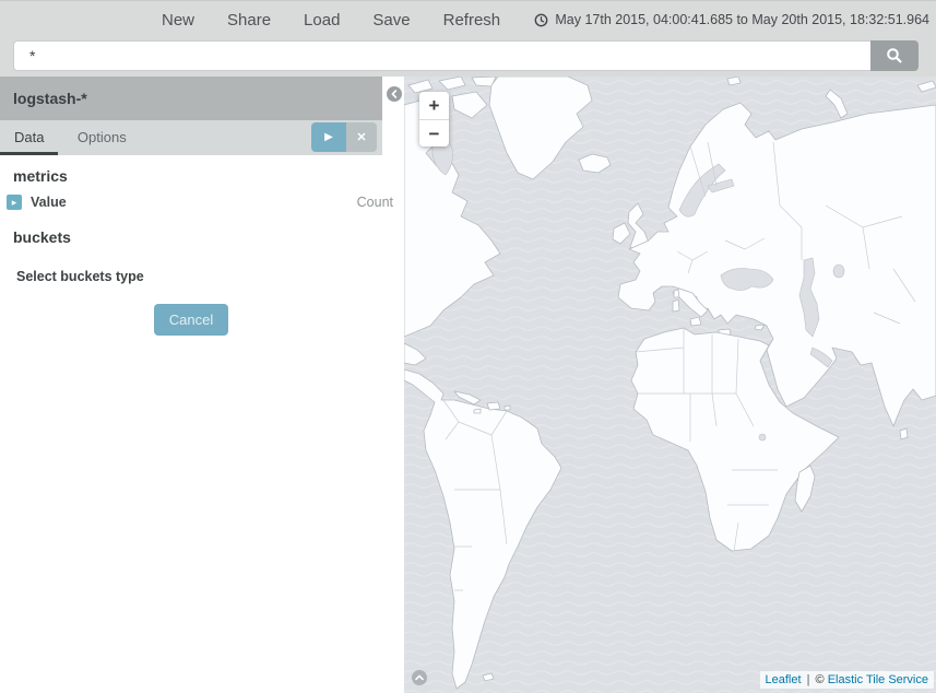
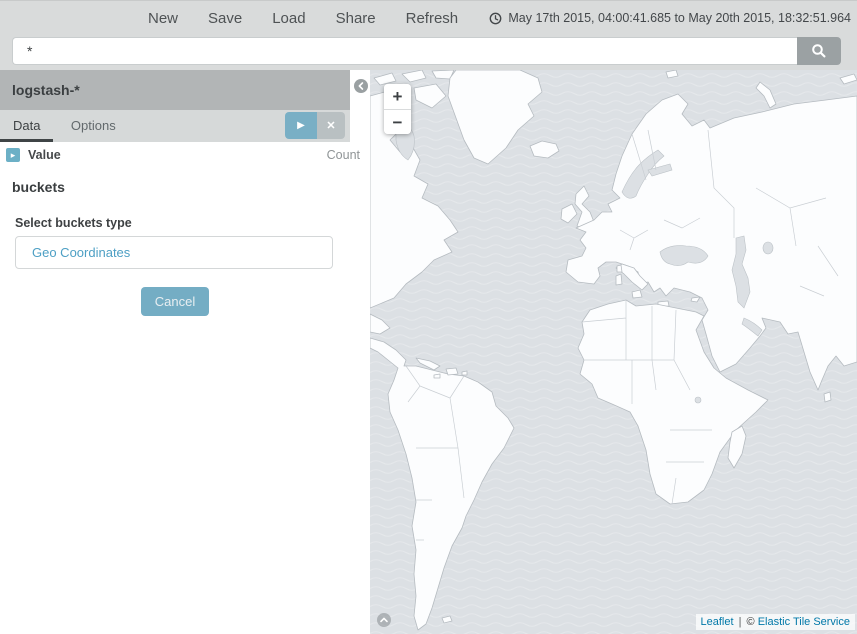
  New
- Share
+ Save
  Load
- Save
+ Share
  Refresh
  May 17th 2015, 04:00:41.685 to May 20th 2015, 18:32:51.964
  *
  logstash-*
  Data Options
  ▶
  ✕
- metrics
  ▸
  Value
  Count
  buckets
  Select buckets type
+ Geo Coordinates
  Cancel
  +
  −
  Leaflet | © Elastic Tile Service
